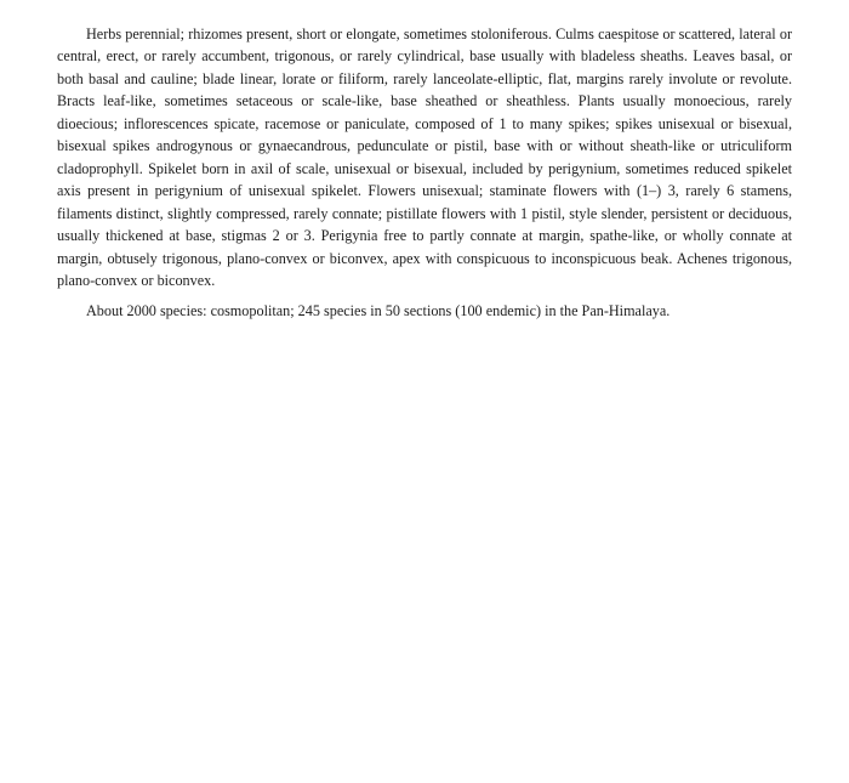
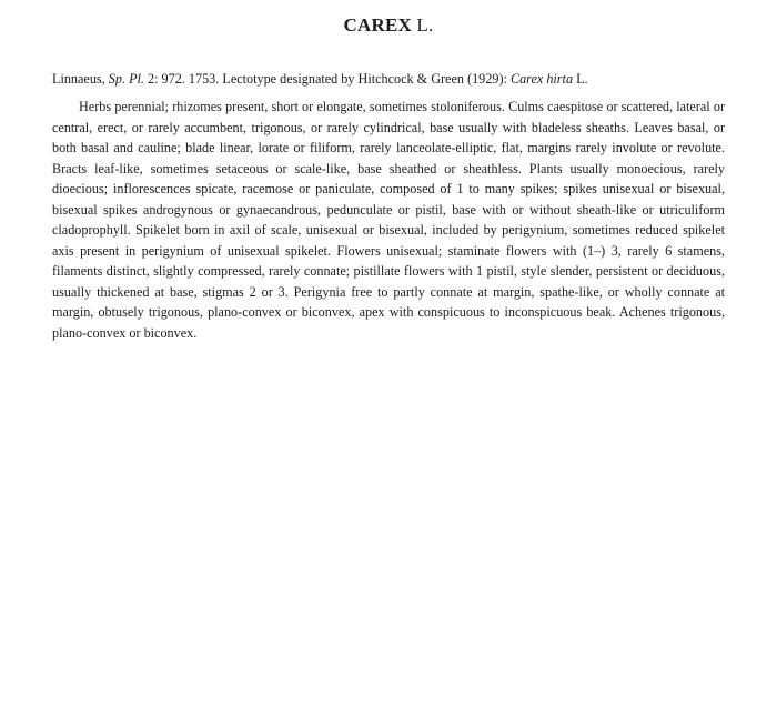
+ CAREX L.
+ Linnaeus, Sp. Pl. 2: 972. 1753. Lectotype designated by Hitchcock & Green (1929): Carex hirta L.
  Herbs perennial; rhizomes present, short or elongate, sometimes stoloniferous. Culms caespitose or scattered, lateral or central, erect, or rarely accumbent, trigonous, or rarely cylindrical, base usually with bladeless sheaths. Leaves basal, or both basal and cauline; blade linear, lorate or filiform, rarely lanceolate-elliptic, flat, margins rarely involute or revolute. Bracts leaf-like, sometimes setaceous or scale-like, base sheathed or sheathless. Plants usually monoecious, rarely dioecious; inflorescences spicate, racemose or paniculate, composed of 1 to many spikes; spikes unisexual or bisexual, bisexual spikes androgynous or gynaecandrous, pedunculate or pistil, base with or without sheath-like or utriculiform cladoprophyll. Spikelet born in axil of scale, unisexual or bisexual, included by perigynium, sometimes reduced spikelet axis present in perigynium of unisexual spikelet. Flowers unisexual; staminate flowers with (1–) 3, rarely 6 stamens, filaments distinct, slightly compressed, rarely connate; pistillate flowers with 1 pistil, style slender, persistent or deciduous, usually thickened at base, stigmas 2 or 3. Perigynia free to partly connate at margin, spathe-like, or wholly connate at margin, obtusely trigonous, plano-convex or biconvex, apex with conspicuous to inconspicuous beak. Achenes trigonous, plano-convex or biconvex.
- About 2000 species: cosmopolitan; 245 species in 50 sections (100 endemic) in the Pan-Himalaya.
